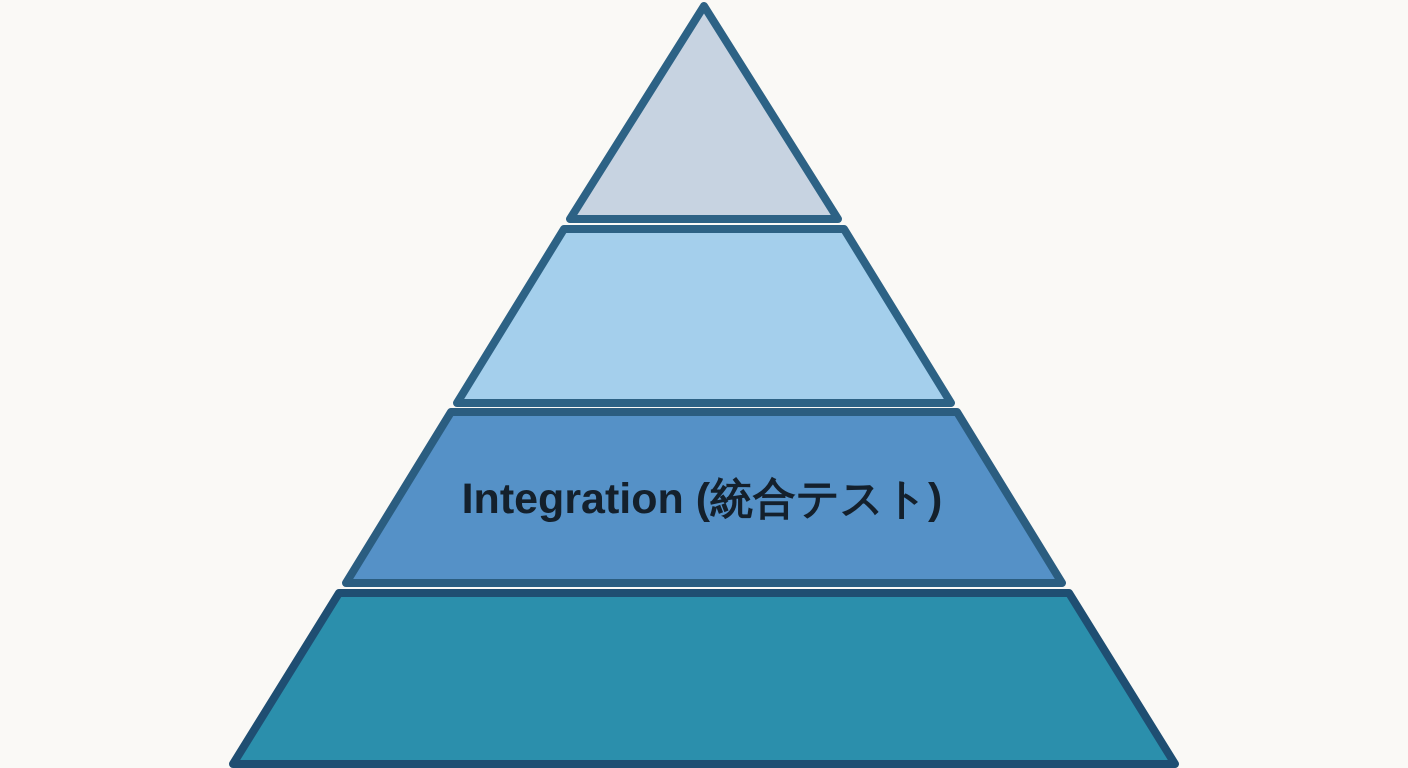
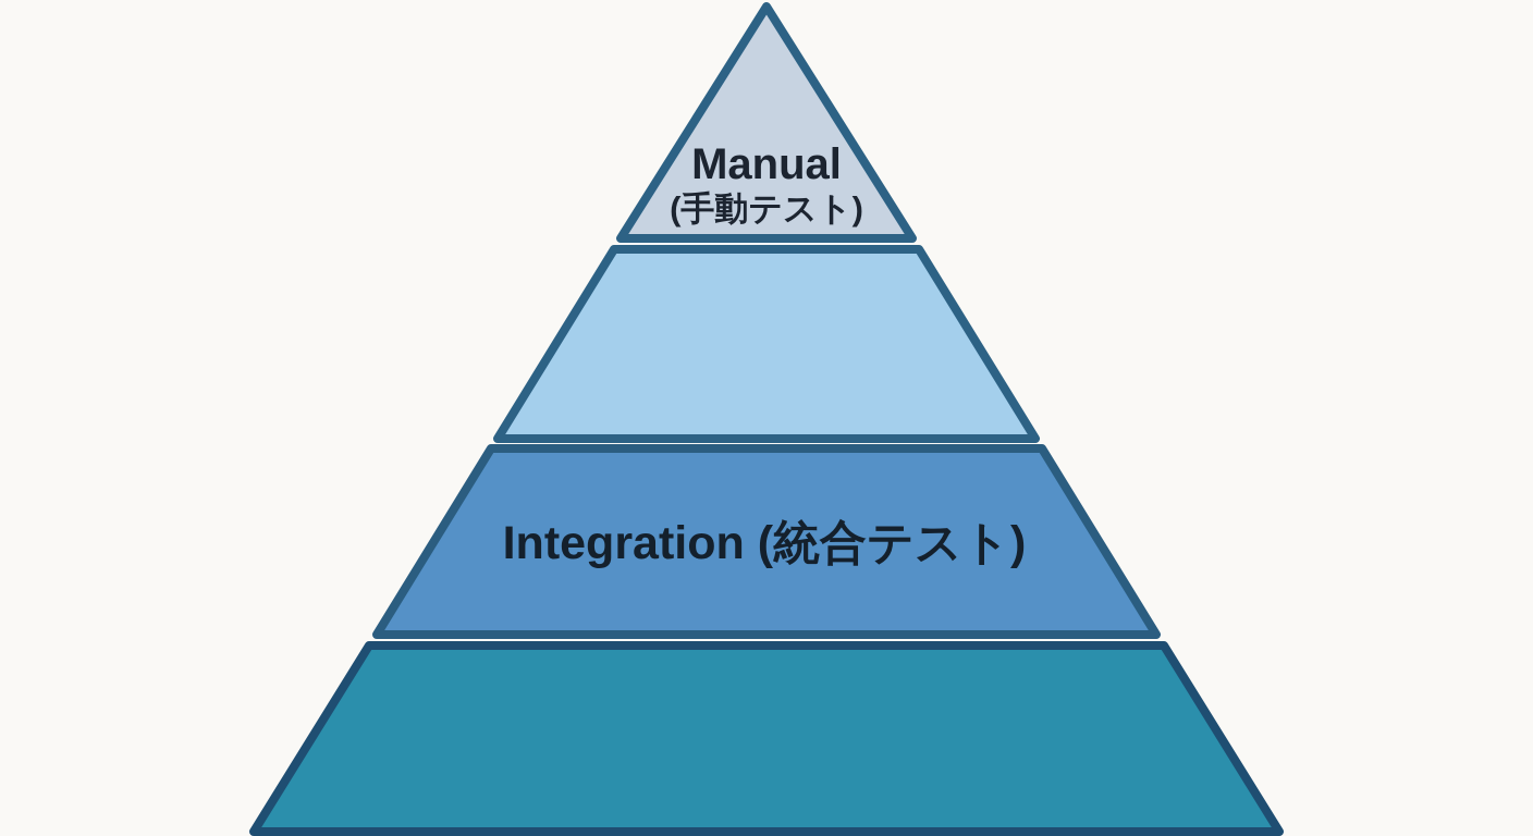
+ Manual
+ (手動テスト)
  Integration (統合テスト)
